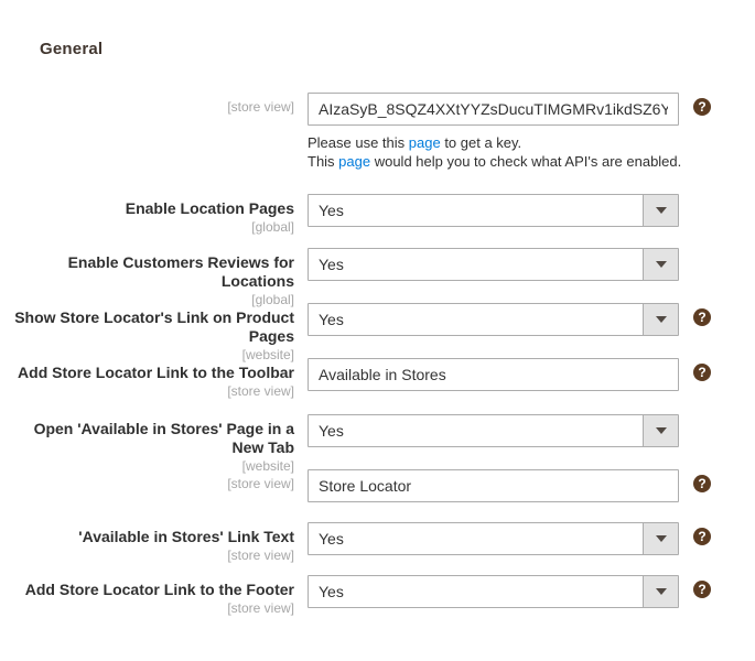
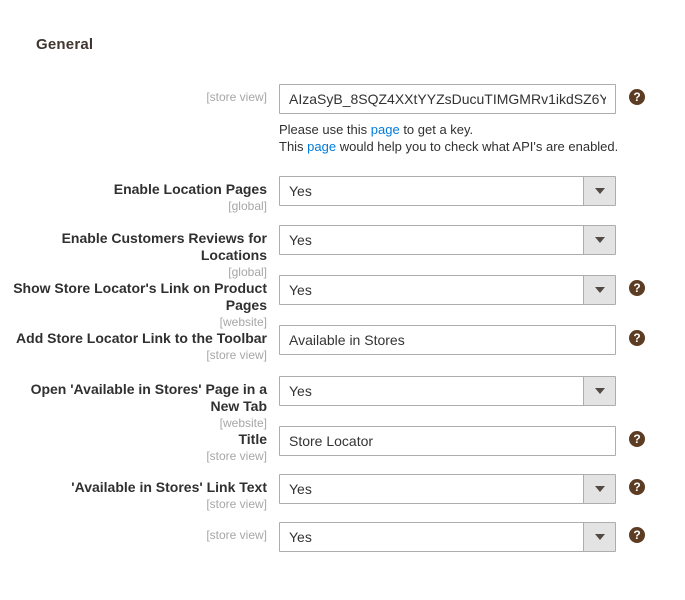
  General
  [store view]
  AIzaSyB_8SQZ4XXtYYZsDucuTIMGMRv1ikdSZ6Y
  Please use this page to get a key.
  This page would help you to check what API's are enabled.
  ?
  Enable Location Pages
  [global]
  Yes
  Enable Customers Reviews for Locations
  [global]
  Yes
  Show Store Locator's Link on Product Pages
  [website]
  Yes
  ?
  Add Store Locator Link to the Toolbar
  [store view]
  Available in Stores
  ?
  Open 'Available in Stores' Page in a New Tab
  [website]
  Yes
+ Title
  [store view]
  Store Locator
  ?
  'Available in Stores' Link Text
  [store view]
  Yes
  ?
- Add Store Locator Link to the Footer
  [store view]
  Yes
  ?
